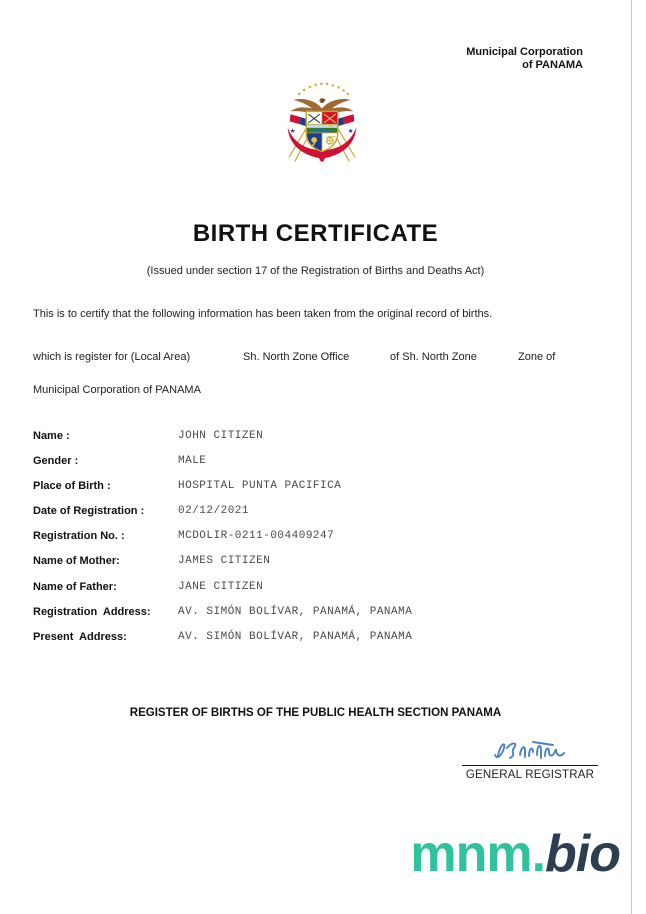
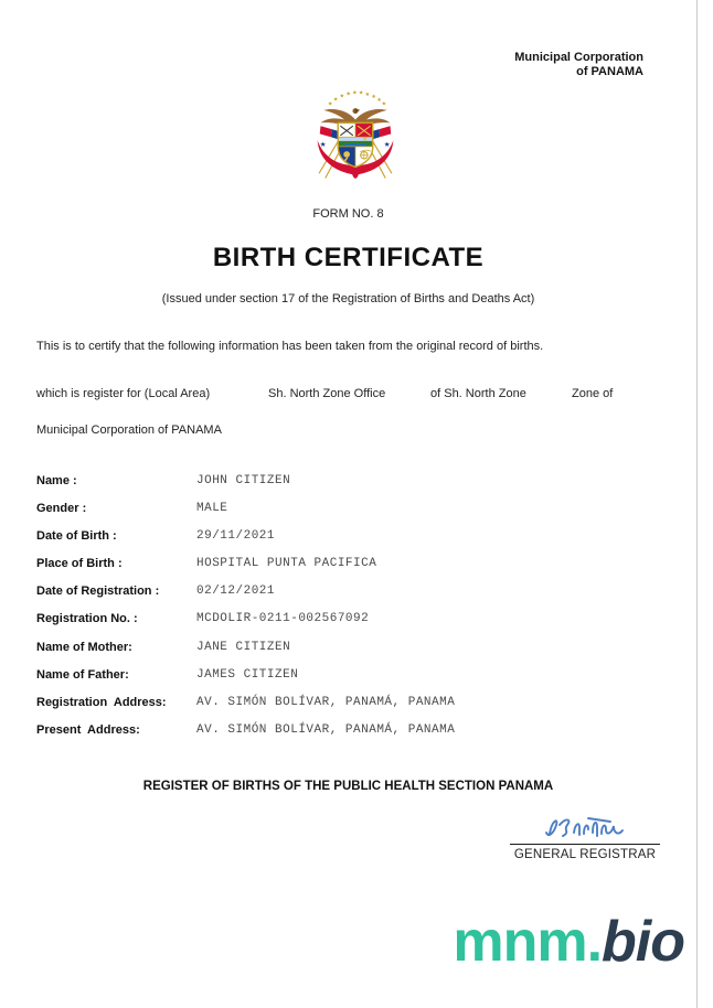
  Municipal Corporation
  of PANAMA
  ★
  ★
+ FORM NO. 8
  BIRTH CERTIFICATE
  (Issued under section 17 of the Registration of Births and Deaths Act)
  This is to certify that the following information has been taken from the original record of births.
  which is register for (Local Area)
  Sh. North Zone Office
  of Sh. North Zone
  Zone of
  Municipal Corporation of PANAMA
  Name :
  JOHN CITIZEN
  Gender :
  MALE
+ Date of Birth :
+ 29/11/2021
  Place of Birth :
  HOSPITAL PUNTA PACIFICA
  Date of Registration :
  02/12/2021
  Registration No. :
- MCDOLIR-0211-004409247
+ MCDOLIR-0211-002567092
  Name of Mother:
- JAMES CITIZEN
+ JANE CITIZEN
  Name of Father:
- JANE CITIZEN
+ JAMES CITIZEN
  Registration Address:
  AV. SIMÓN BOLÍVAR, PANAMÁ, PANAMA
  Present Address:
  AV. SIMÓN BOLÍVAR, PANAMÁ, PANAMA
  REGISTER OF BIRTHS OF THE PUBLIC HEALTH SECTION PANAMA
  GENERAL REGISTRAR
  mnm.bio
